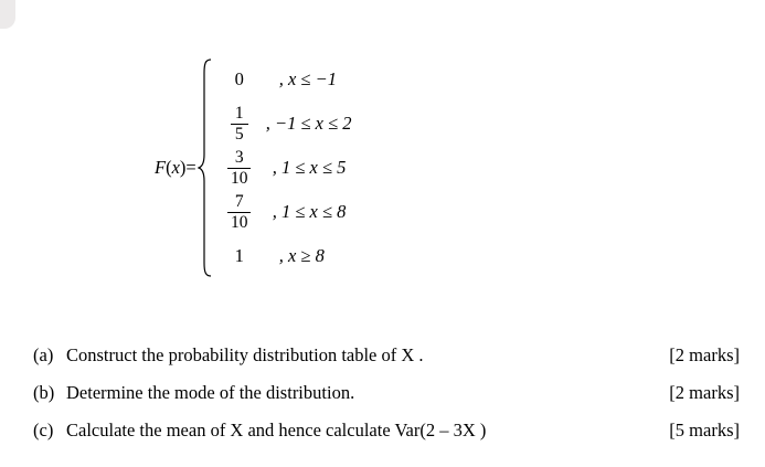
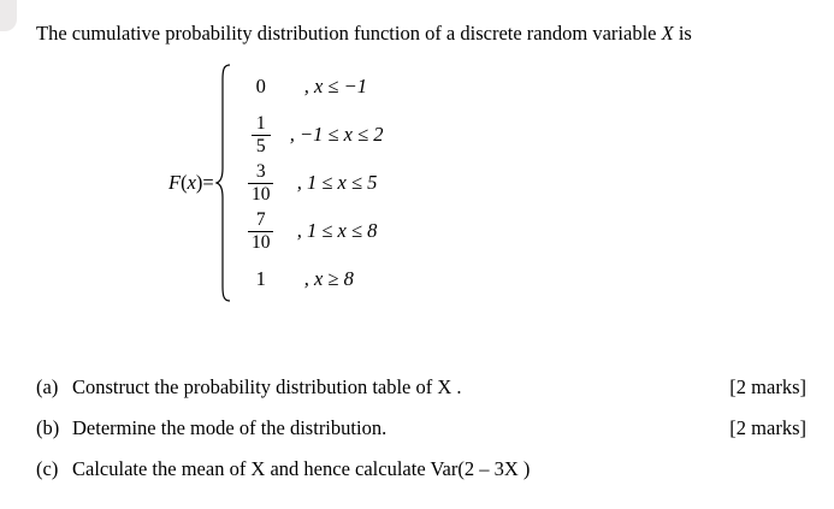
+ The cumulative probability distribution function of a discrete random variable X is
  F(x)=
  0
  , x ≤ −1
  1
  5
  , −1 ≤ x ≤ 2
  3
  10
  , 1 ≤ x ≤ 5
  7
  10
  , 1 ≤ x ≤ 8
  1
  , x ≥ 8
  (a) Construct the probability distribution table of X .
  [2 marks]
  (b) Determine the mode of the distribution.
  [2 marks]
  (c) Calculate the mean of X and hence calculate Var(2 – 3X )
- [5 marks]
